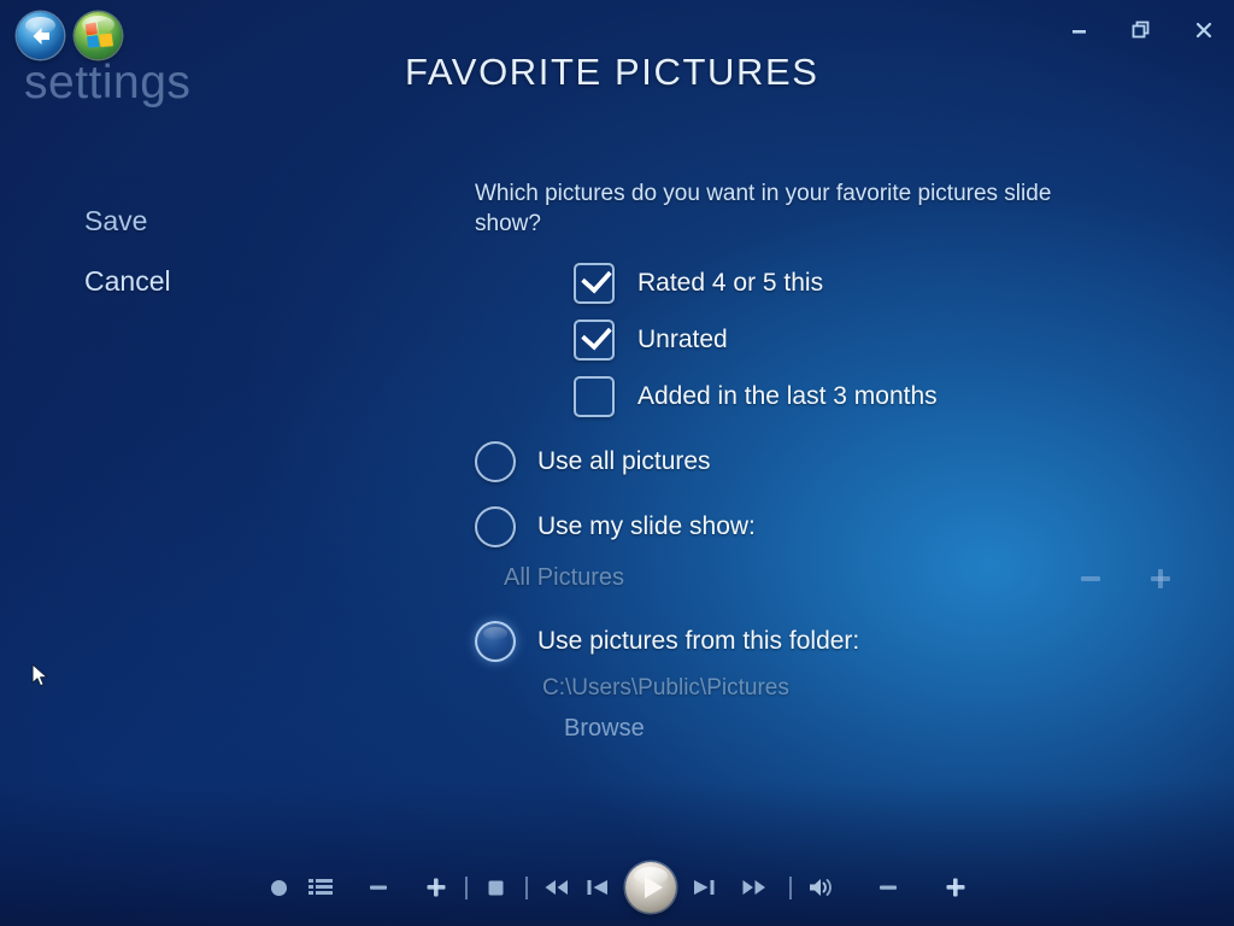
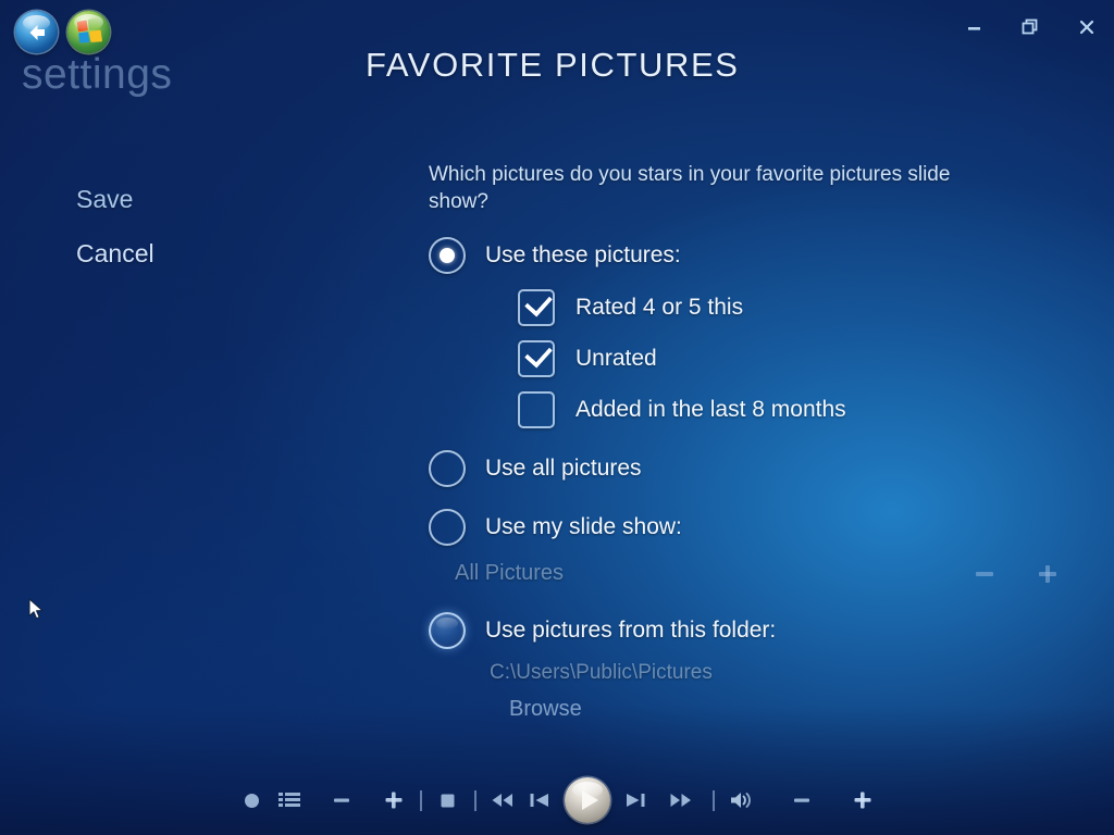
  settings
  FAVORITE PICTURES
  Save
  Cancel
- Which pictures do you want in your favorite pictures slide show?
+ Which pictures do you stars in your favorite pictures slide show?
+ Use these pictures:
  Rated 4 or 5 this
  Unrated
- Added in the last 3 months
+ Added in the last 8 months
  Use all pictures
  Use my slide show:
  All Pictures
  Use pictures from this folder:
  C:\Users\Public\Pictures
  Browse
